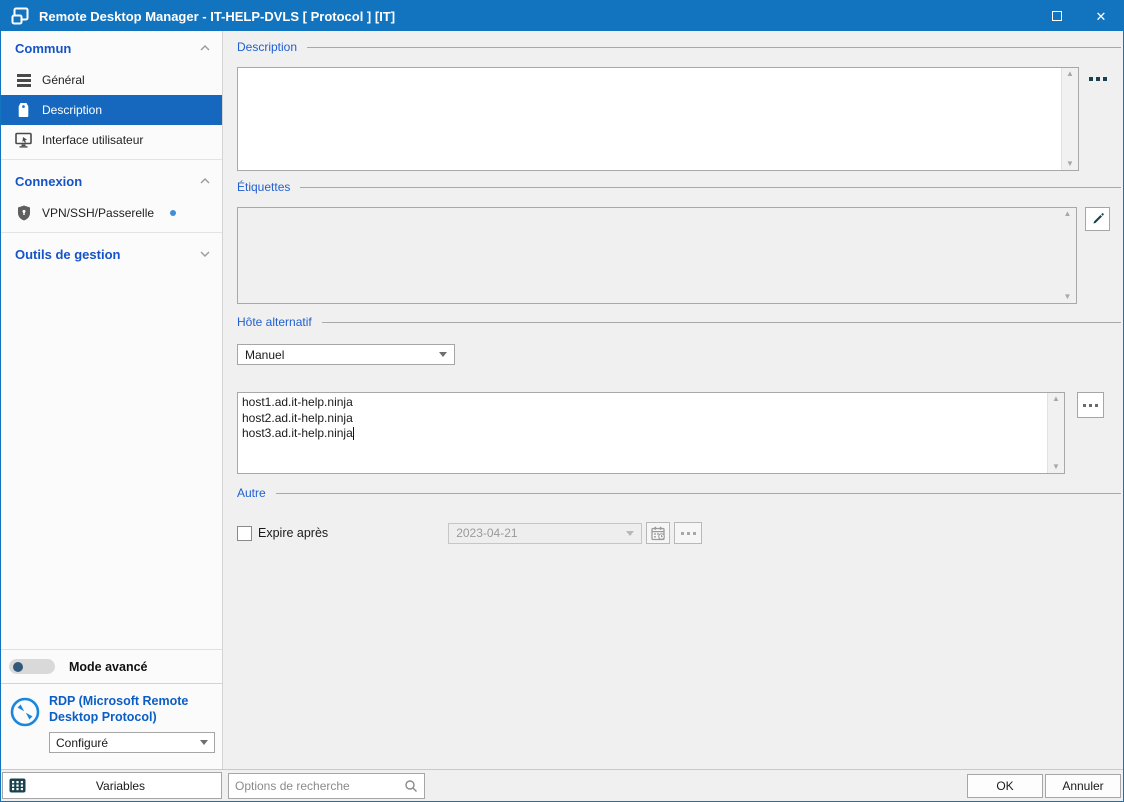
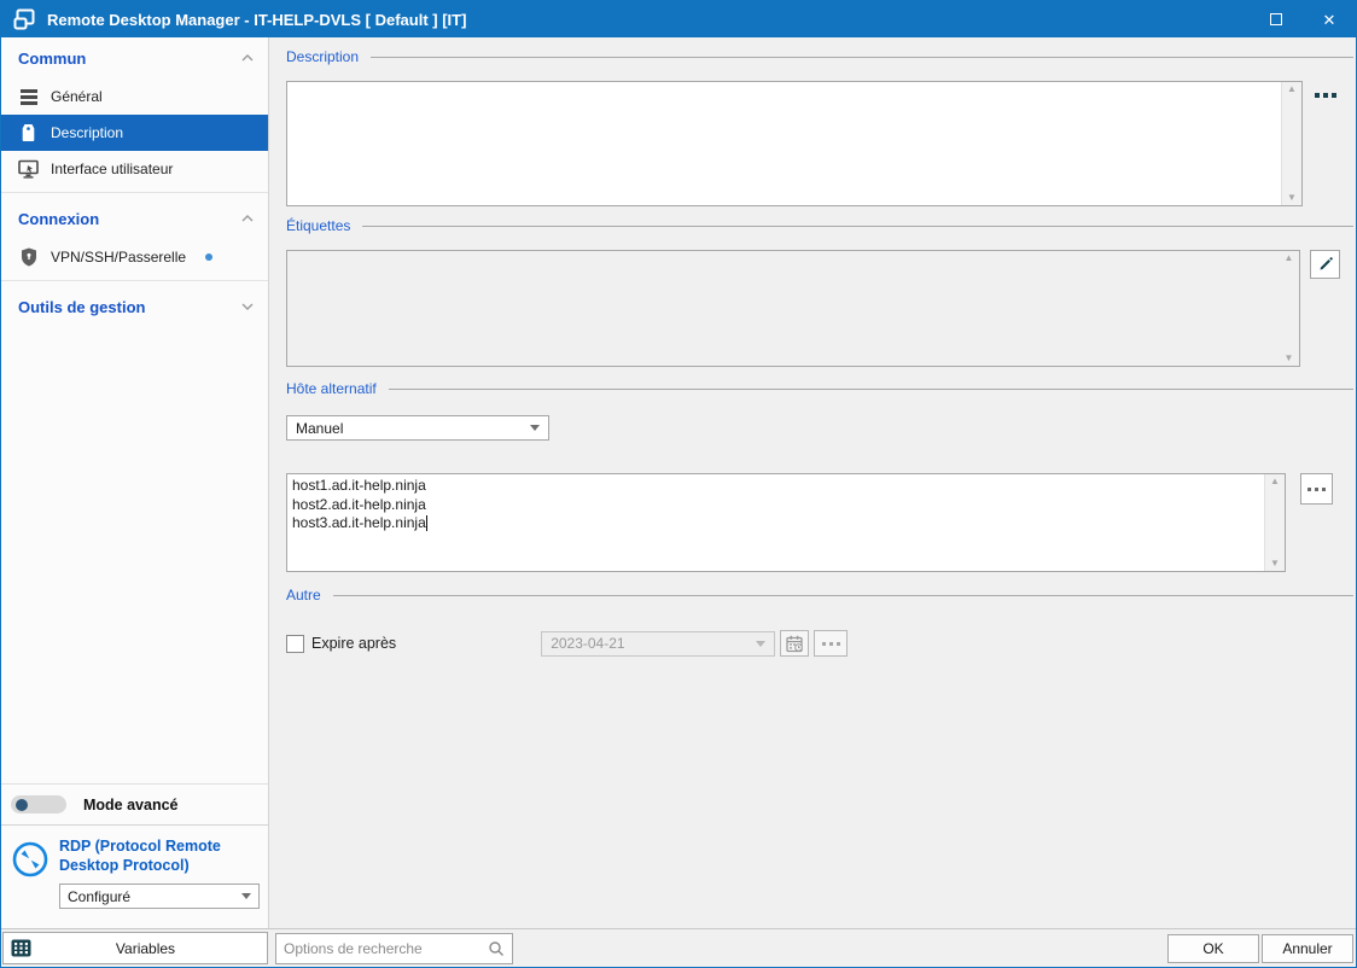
- Remote Desktop Manager - IT-HELP-DVLS [ Protocol ] [IT]
+ Remote Desktop Manager - IT-HELP-DVLS [ Default ] [IT]
  ✕
  Commun
  Général
  Description
  Interface utilisateur
  Connexion
  VPN/SSH/Passerelle
  Outils de gestion
  Mode avancé
- RDP (Microsoft Remote Desktop Protocol)
+ RDP (Protocol Remote Desktop Protocol)
  Configuré
  Description
  ▲
  ▼
  Étiquettes
  ▲
  ▼
  Hôte alternatif
  Manuel
  host1.ad.it-help.ninja
  host2.ad.it-help.ninja
  host3.ad.it-help.ninja
  ▲
  ▼
  Autre
  Expire après
  2023-04-21
  Variables
  Options de recherche
  OK
  Annuler
